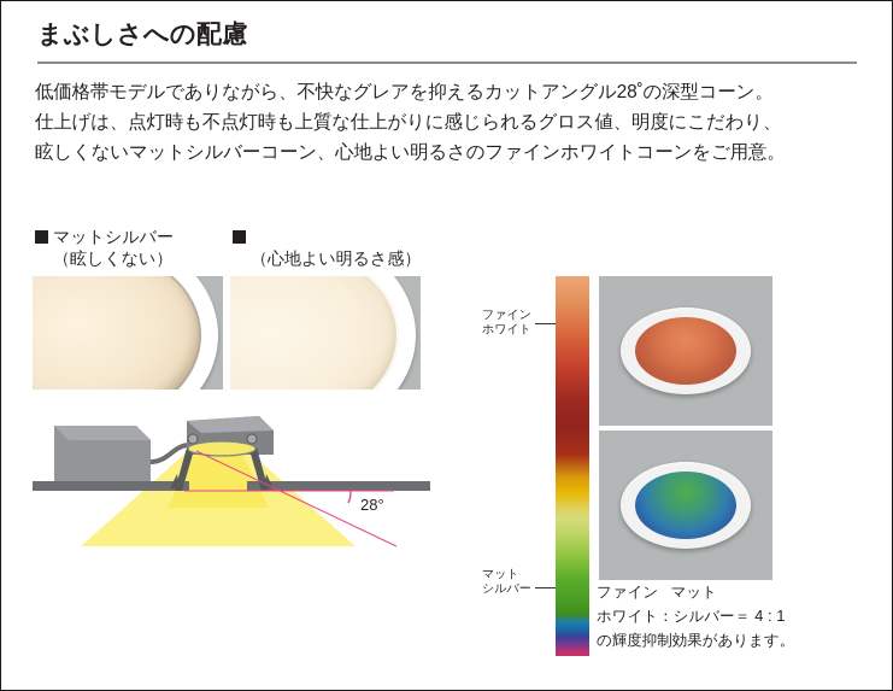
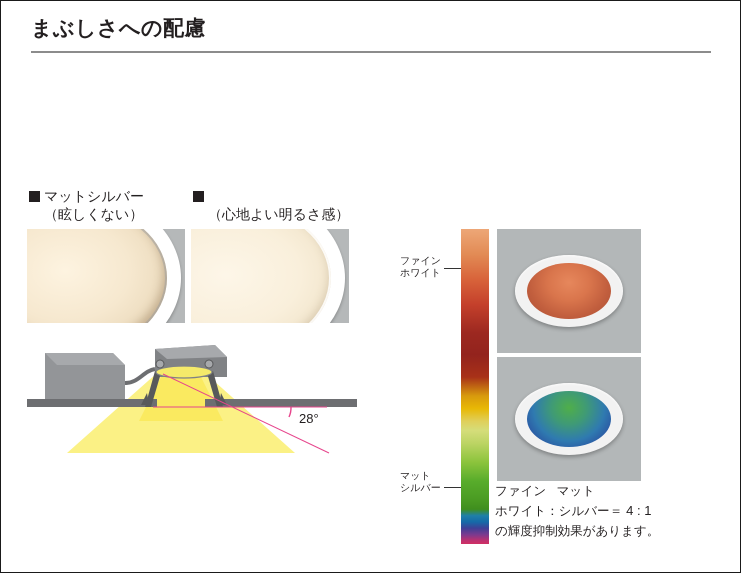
  まぶしさへの配慮
- 低価格帯モデルでありながら、不快なグレアを抑えるカットアングル28˚の深型コーン。
- 仕上げは、点灯時も不点灯時も上質な仕上がりに感じられるグロス値、明度にこだわり、
- 眩しくないマットシルバーコーン、心地よい明るさのファインホワイトコーンをご用意。
  マットシルバー
  （眩しくない）
  （心地よい明るさ感）
  28°
  ファイン
  ホワイト
  マット
  シルバー
  ファイン マット
  ホワイト：シルバー＝ 4 : 1
  の輝度抑制効果があります。
